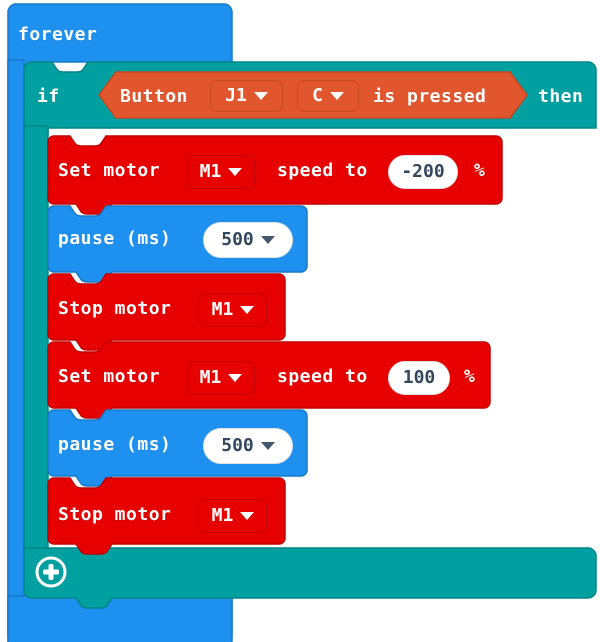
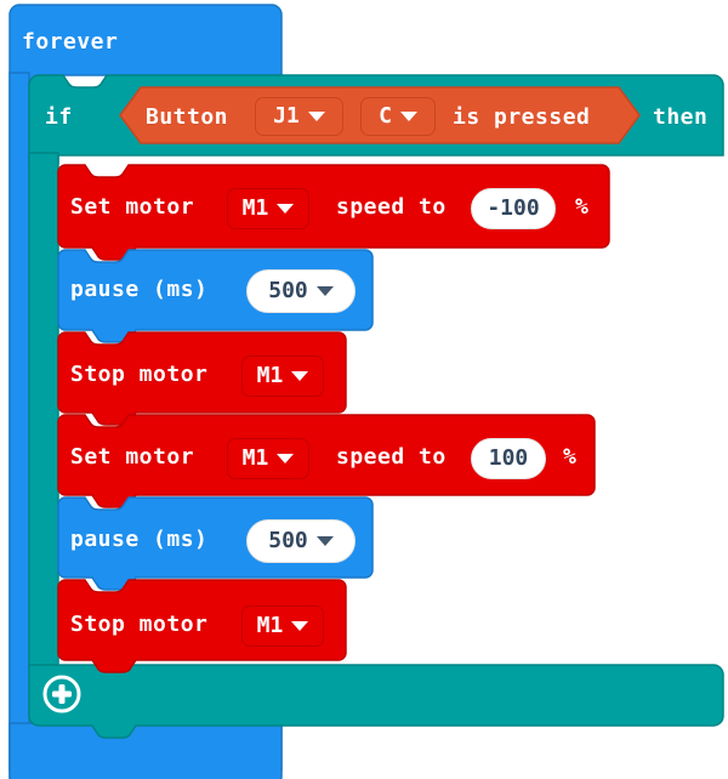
  forever
  if
  then
  Button
  J1
  C
  is pressed
  Set motor
  M1
  speed to
- -200
+ -100
  %
  pause (ms)
  500
  Stop motor
  M1
  Set motor
  M1
  speed to
  100
  %
  pause (ms)
  500
  Stop motor
  M1
